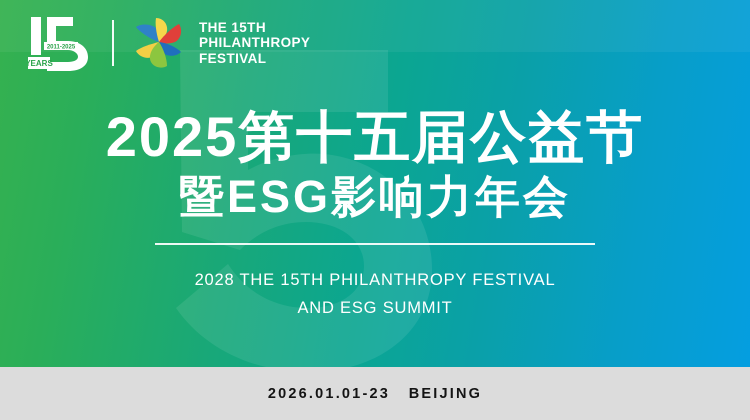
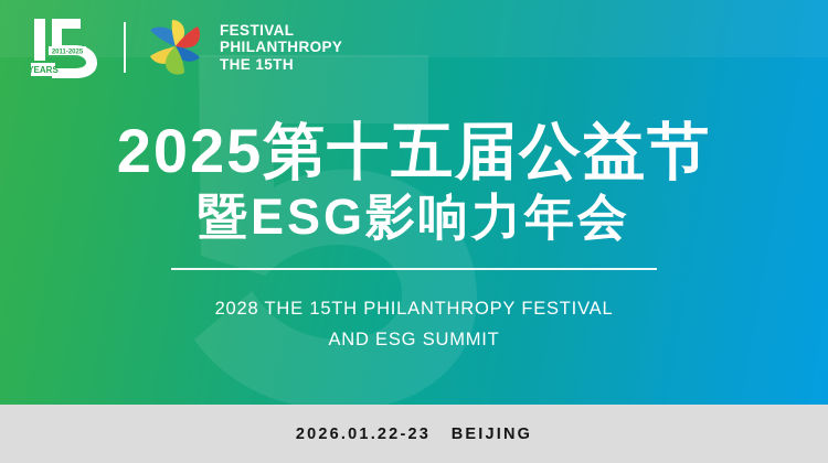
  YEARS
- THE 15TH
+ FESTIVAL
  PHILANTHROPY
- FESTIVAL
+ THE 15TH
  2025第十五届公益节
  暨ESG影响力年会
  2028 THE 15TH PHILANTHROPY FESTIVAL
  AND ESG SUMMIT
- 2026.01.01-23 BEIJING
+ 2026.01.22-23 BEIJING
